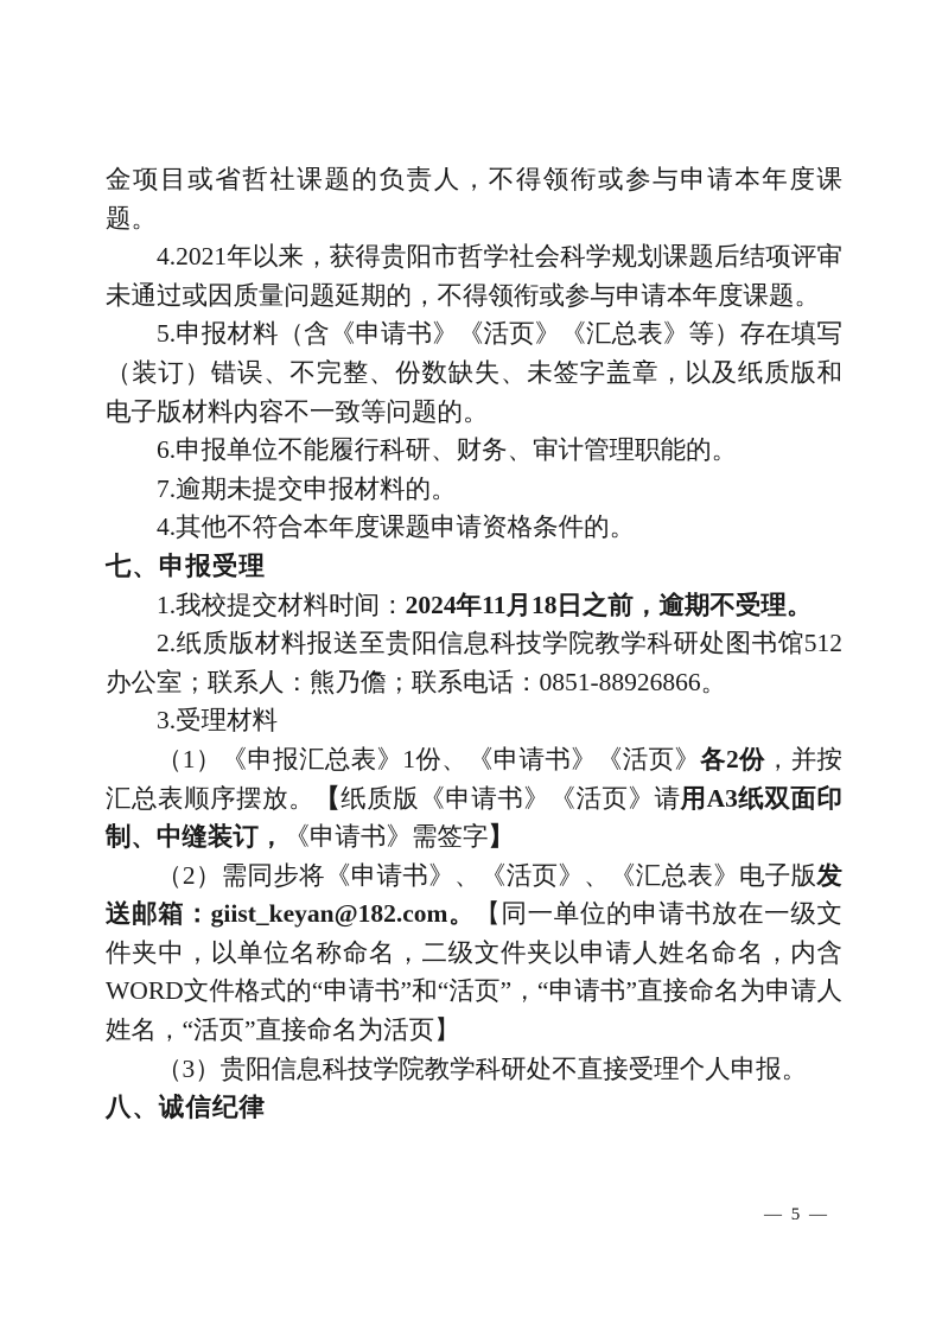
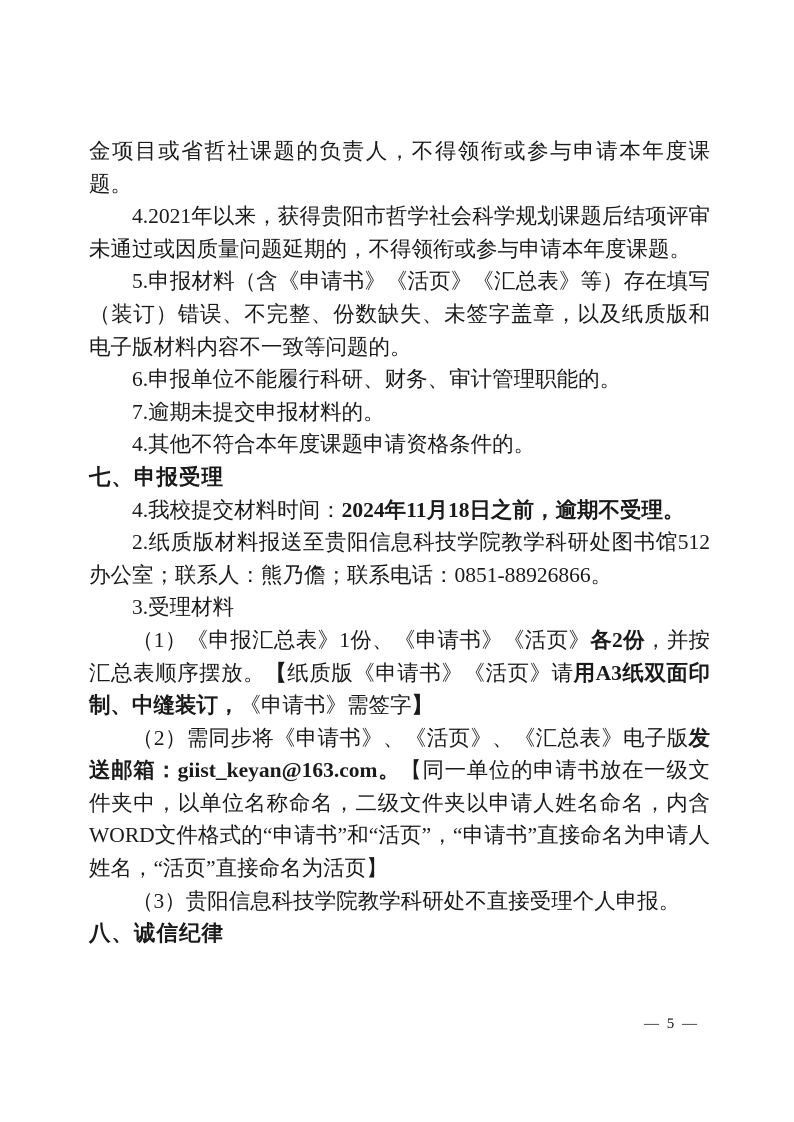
  金项目或省哲社课题的负责人，不得领衔或参与申请本年度课题。
  4.2021年以来，获得贵阳市哲学社会科学规划课题后结项评审未通过或因质量问题延期的，不得领衔或参与申请本年度课题。
  5.申报材料（含《申请书》《活页》《汇总表》等）存在填写（装订）错误、不完整、份数缺失、未签字盖章，以及纸质版和电子版材料内容不一致等问题的。
  6.申报单位不能履行科研、财务、审计管理职能的。
  7.逾期未提交申报材料的。
  4.其他不符合本年度课题申请资格条件的。
  七、申报受理
- 1.我校提交材料时间：2024年11月18日之前，逾期不受理。
+ 4.我校提交材料时间：2024年11月18日之前，逾期不受理。
  2.纸质版材料报送至贵阳信息科技学院教学科研处图书馆512办公室；联系人：熊乃儋；联系电话：0851-88926866。
  3.受理材料
  （1）《申报汇总表》1份、《申请书》《活页》各2份，并按汇总表顺序摆放。【纸质版《申请书》《活页》请用A3纸双面印制、中缝装订，《申请书》需签字】
- （2）需同步将《申请书》、《活页》、《汇总表》电子版发送邮箱：giist_keyan@182.com。【同一单位的申请书放在一级文件夹中，以单位名称命名，二级文件夹以申请人姓名命名，内含WORD文件格式的“申请书”和“活页”，“申请书”直接命名为申请人姓名，“活页”直接命名为活页】
+ （2）需同步将《申请书》、《活页》、《汇总表》电子版发送邮箱：giist_keyan@163.com。【同一单位的申请书放在一级文件夹中，以单位名称命名，二级文件夹以申请人姓名命名，内含WORD文件格式的“申请书”和“活页”，“申请书”直接命名为申请人姓名，“活页”直接命名为活页】
  （3）贵阳信息科技学院教学科研处不直接受理个人申报。
  八、诚信纪律
  — 5 —
